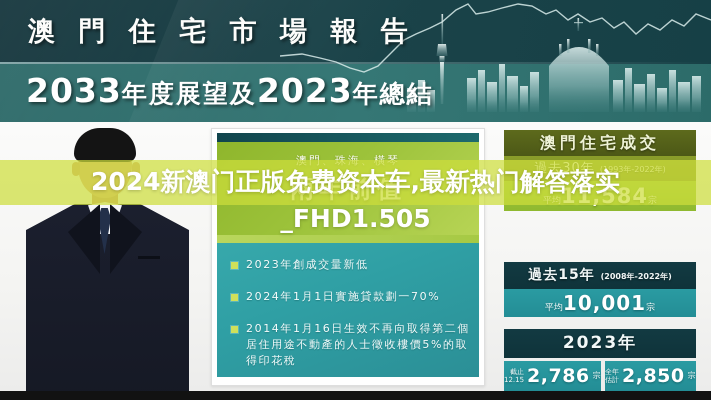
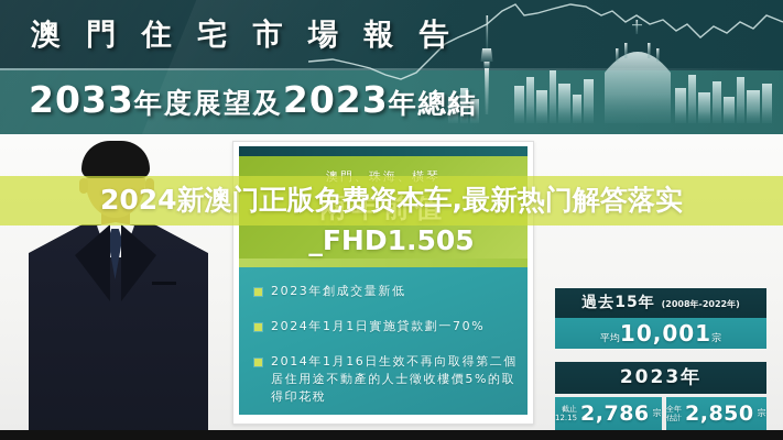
  澳 門 住 宅 市 場 報 告
  2033年度展望及2023年總結
  澳門、珠海、橫琴
  兩年前值
  2023年創成交量新低
  2024年1月1日實施貸款劃一70%
  2014年1月16日生效不再向取得第二個居住用途不動產的人士徵收樓價5%的取得印花稅
- 澳門住宅成交
- 過去30年 (1993年-2022年)
- 平均11,584宗
  過去15年 (2008年-2022年)
  平均10,001宗
  2023年
  截止
  12.15
  2,786
  宗
  全年
  估計
  2,850
  宗
  2024新澳门正版免费资本车,最新热门解答落实
  _FHD1.505
